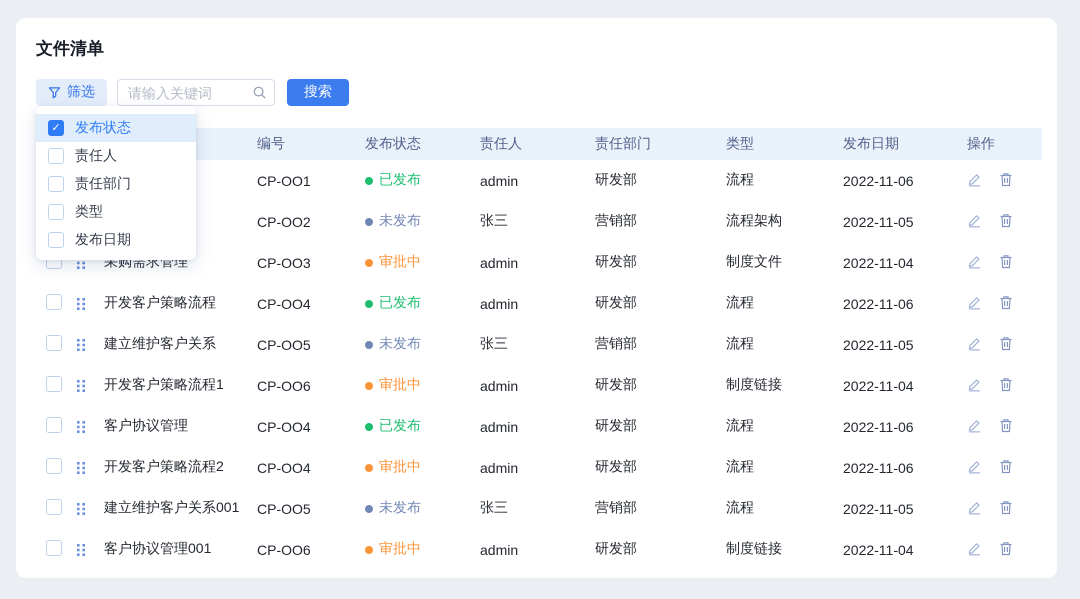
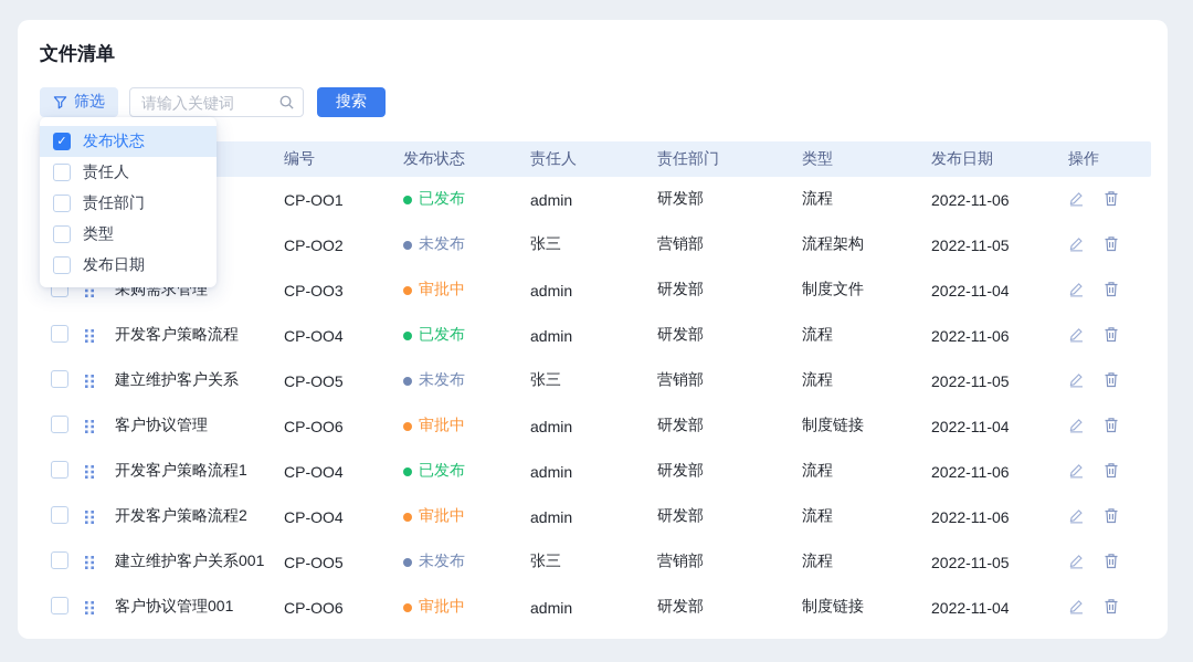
  文件清单
  筛选
  请输入关键词
  搜索
  编号
  发布状态
  责任人
  责任部门
  类型
  发布日期
  操作
  CP-OO1
  已发布
  admin
  研发部
  流程
  2022-11-06
  CP-OO2
  未发布
  张三
  营销部
  流程架构
  2022-11-05
  采购需求管理
  CP-OO3
  审批中
  admin
  研发部
  制度文件
  2022-11-04
  开发客户策略流程
  CP-OO4
  已发布
  admin
  研发部
  流程
  2022-11-06
  建立维护客户关系
  CP-OO5
  未发布
  张三
  营销部
  流程
  2022-11-05
- 开发客户策略流程1
+ 客户协议管理
  CP-OO6
  审批中
  admin
  研发部
  制度链接
  2022-11-04
- 客户协议管理
+ 开发客户策略流程1
  CP-OO4
  已发布
  admin
  研发部
  流程
  2022-11-06
  开发客户策略流程2
  CP-OO4
  审批中
  admin
  研发部
  流程
  2022-11-06
  建立维护客户关系001
  CP-OO5
  未发布
  张三
  营销部
  流程
  2022-11-05
  客户协议管理001
  CP-OO6
  审批中
  admin
  研发部
  制度链接
  2022-11-04
  ✓
  发布状态
  责任人
  责任部门
  类型
  发布日期
